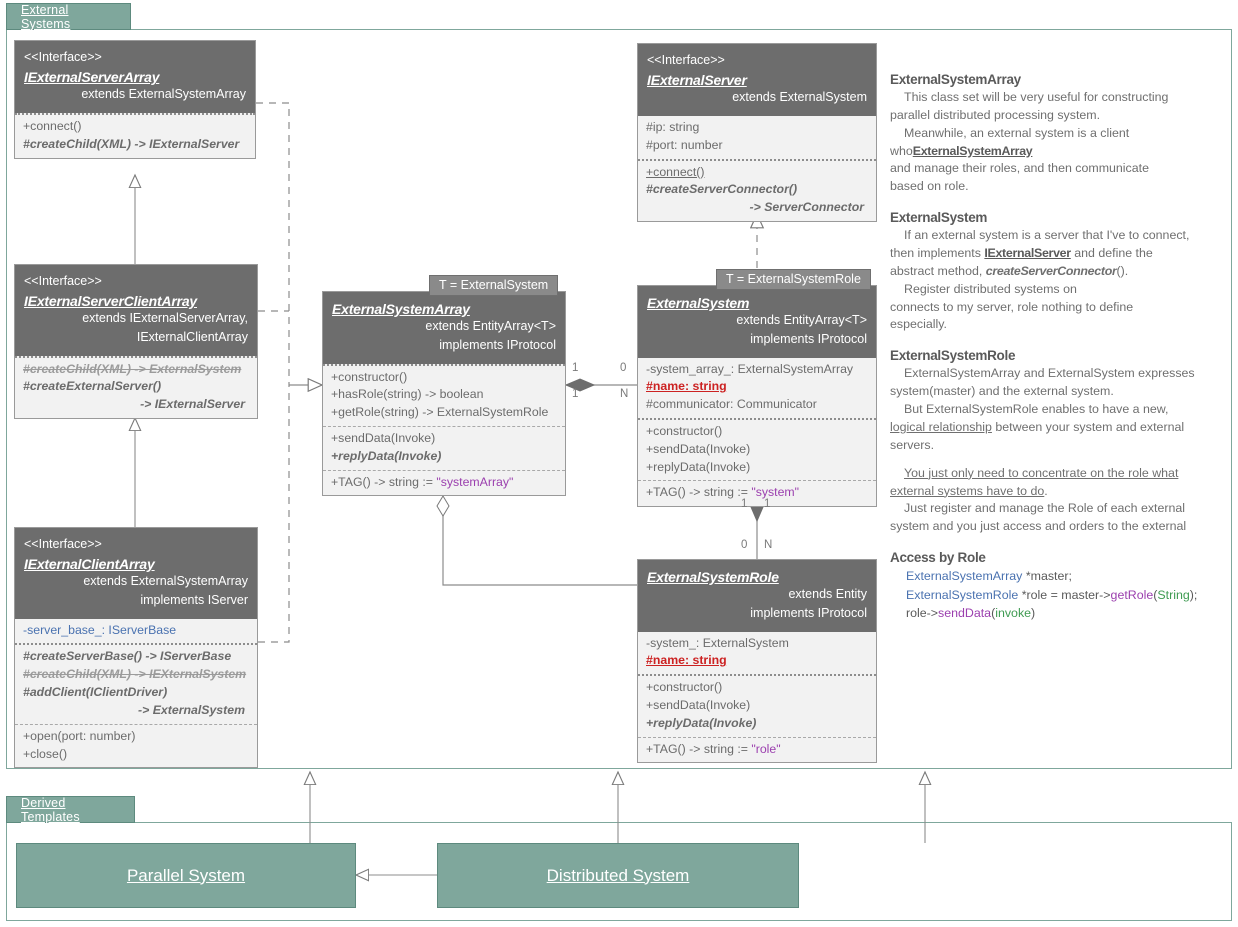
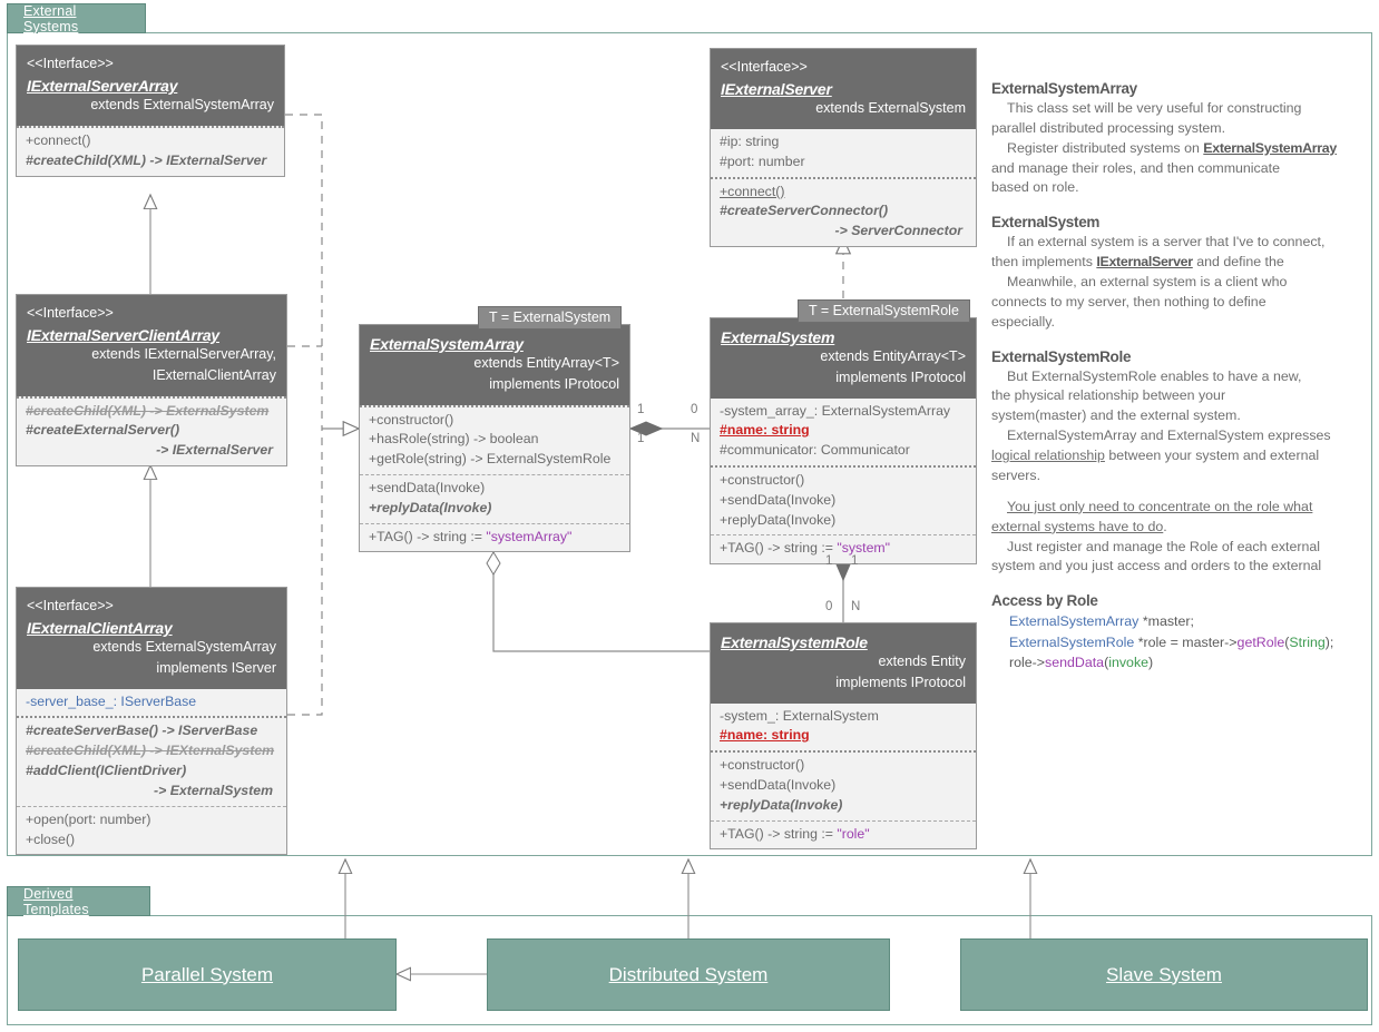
  External Systems
  Derived Templates
  <<Interface>>
  IExternalServerArray
  extends ExternalSystemArray
  +connect()
  #createChild(XML) -> IExternalServer
  <<Interface>>
  IExternalServerClientArray
  extends IExternalServerArray,
  IExternalClientArray
  #createChild(XML) -> ExternalSystem
  #createExternalServer()
  -> IExternalServer
  <<Interface>>
  IExternalClientArray
  extends ExternalSystemArray
  implements IServer
  -server_base_: IServerBase
  #createServerBase() -> IServerBase
  #createChild(XML) -> IEXternalSystem
  #addClient(IClientDriver)
  -> ExternalSystem
  +open(port: number)
  +close()
  T = ExternalSystem
  ExternalSystemArray
  extends EntityArray<T>
  implements IProtocol
  +constructor()
  +hasRole(string) -> boolean
  +getRole(string) -> ExternalSystemRole
  +sendData(Invoke)
  +replyData(Invoke)
  +TAG() -> string := "systemArray"
  <<Interface>>
  IExternalServer
  extends ExternalSystem
  #ip: string
  #port: number
  +connect()
  #createServerConnector()
  -> ServerConnector
  T = ExternalSystemRole
  ExternalSystem
  extends EntityArray<T>
  implements IProtocol
  -system_array_: ExternalSystemArray
  #name: string
  #communicator: Communicator
  +constructor()
  +sendData(Invoke)
  +replyData(Invoke)
  +TAG() -> string := "system"
  ExternalSystemRole
  extends Entity
  implements IProtocol
  -system_: ExternalSystem
  #name: string
  +constructor()
  +sendData(Invoke)
  +replyData(Invoke)
  +TAG() -> string := "role"
  1
  1
  0
  N
  1
  1
  0
  N
  ExternalSystemArray
  This class set will be very useful for constructing
  parallel distributed processing system.
- Meanwhile, an external system is a client whoExternalSystemArray
+ Register distributed systems on ExternalSystemArray
  and manage their roles, and then communicate
  based on role.
  ExternalSystem
  If an external system is a server that I've to connect,
  then implements IExternalServer and define the
- abstract method, createServerConnector().
- Register distributed systems on
+ Meanwhile, an external system is a client who
- connects to my server, role nothing to define
+ connects to my server, then nothing to define
  especially.
  ExternalSystemRole
- ExternalSystemArray and ExternalSystem expresses
+ But ExternalSystemRole enables to have a new,
+ the physical relationship between your
  system(master) and the external system.
- But ExternalSystemRole enables to have a new,
+ ExternalSystemArray and ExternalSystem expresses
  logical relationship between your system and external
  servers.
  You just only need to concentrate on the role what
  external systems have to do.
  Just register and manage the Role of each external
  system and you just access and orders to the external
  Access by Role
  ExternalSystemArray *master;
  ExternalSystemRole *role = master->getRole(String);
  role->sendData(invoke)
  Parallel System
  Distributed System
+ Slave System
